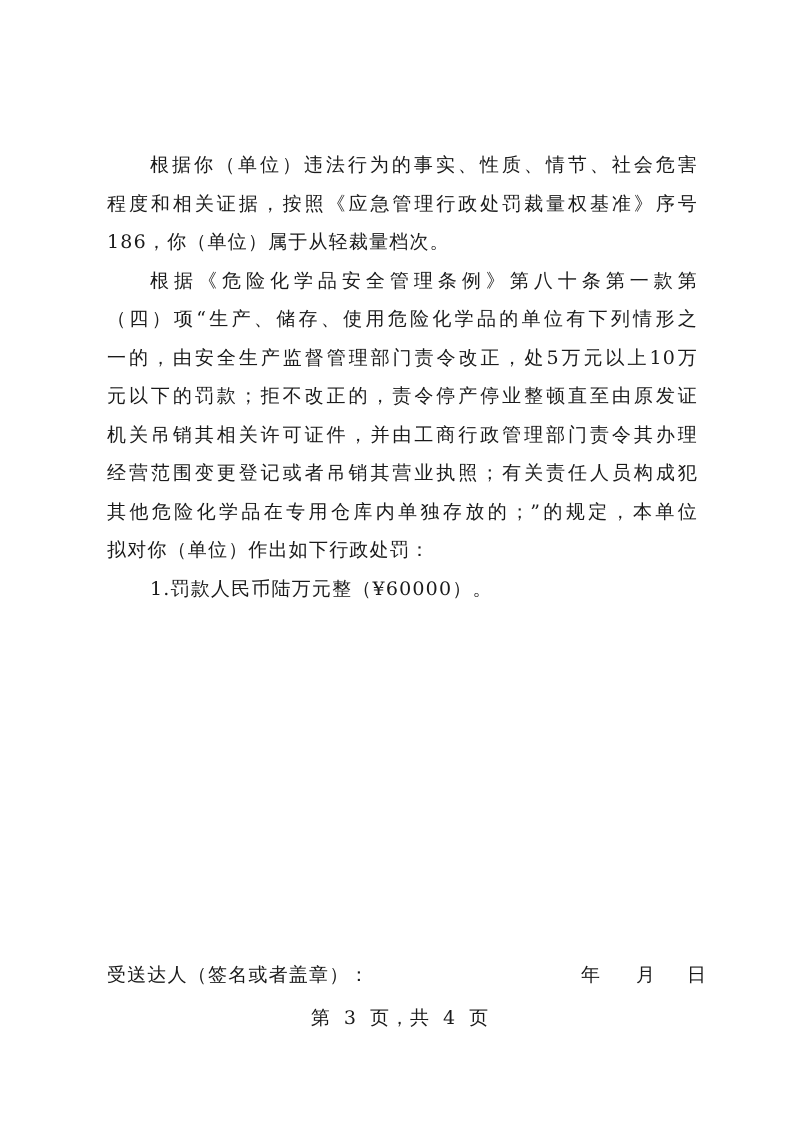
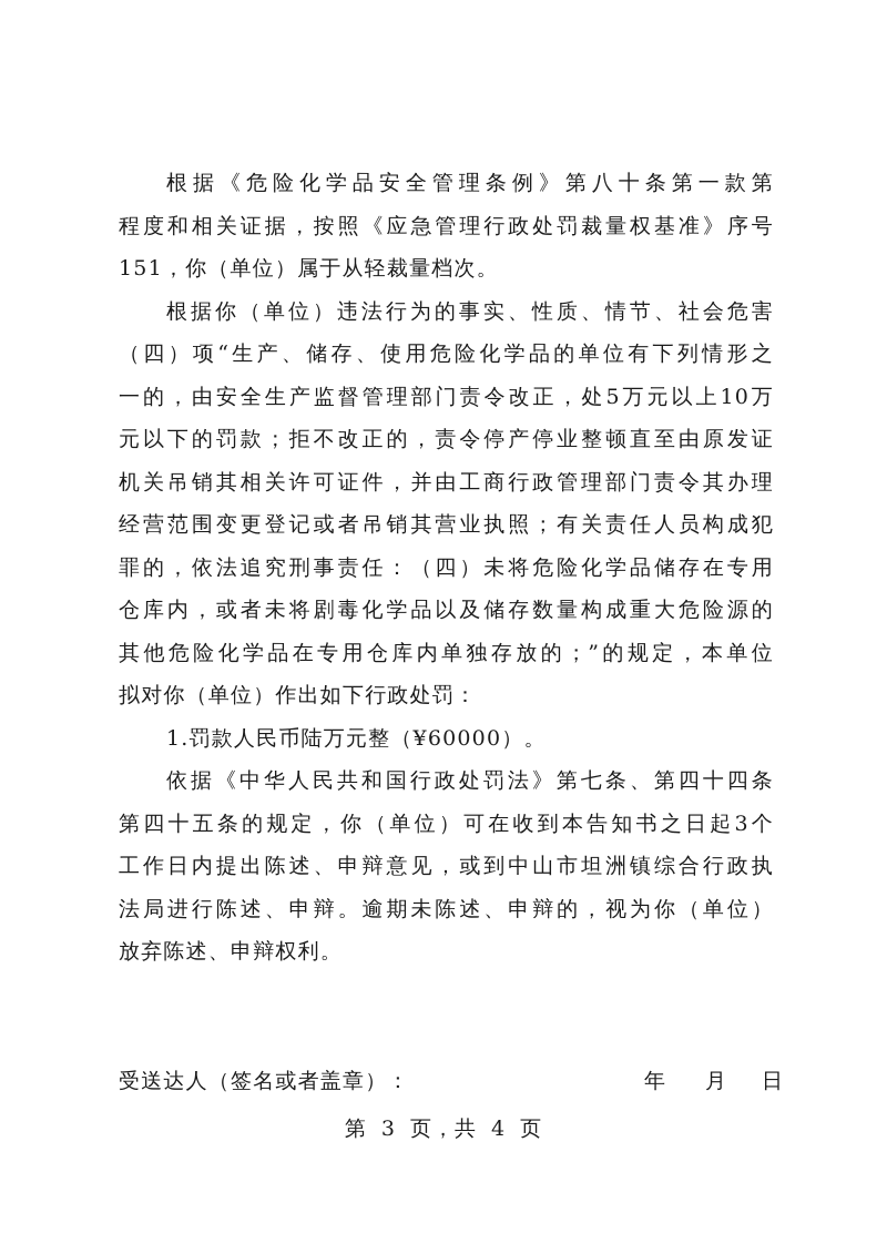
- 根据你（单位）违法行为的事实、性质、情节、社会危害
+ 根据《危险化学品安全管理条例》第八十条第一款第
  程度和相关证据，按照《应急管理行政处罚裁量权基准》序号
- 186，你（单位）属于从轻裁量档次。
+ 151，你（单位）属于从轻裁量档次。
- 根据《危险化学品安全管理条例》第八十条第一款第
+ 根据你（单位）违法行为的事实、性质、情节、社会危害
  （四）项“生产、储存、使用危险化学品的单位有下列情形之
  一的，由安全生产监督管理部门责令改正，处5万元以上10万
  元以下的罚款；拒不改正的，责令停产停业整顿直至由原发证
  机关吊销其相关许可证件，并由工商行政管理部门责令其办理
  经营范围变更登记或者吊销其营业执照；有关责任人员构成犯
+ 罪的，依法追究刑事责任：（四）未将危险化学品储存在专用
+ 仓库内，或者未将剧毒化学品以及储存数量构成重大危险源的
  其他危险化学品在专用仓库内单独存放的；”的规定，本单位
  拟对你（单位）作出如下行政处罚：
  1.罚款人民币陆万元整（¥60000）。
+ 依据《中华人民共和国行政处罚法》第七条、第四十四条
+ 第四十五条的规定，你（单位）可在收到本告知书之日起3个
+ 工作日内提出陈述、申辩意见，或到中山市坦洲镇综合行政执
+ 法局进行陈述、申辩。逾期未陈述、申辩的，视为你（单位）
+ 放弃陈述、申辩权利。
  受送达人（签名或者盖章）：
  年
  月
  日
  第 3 页，共 4 页
